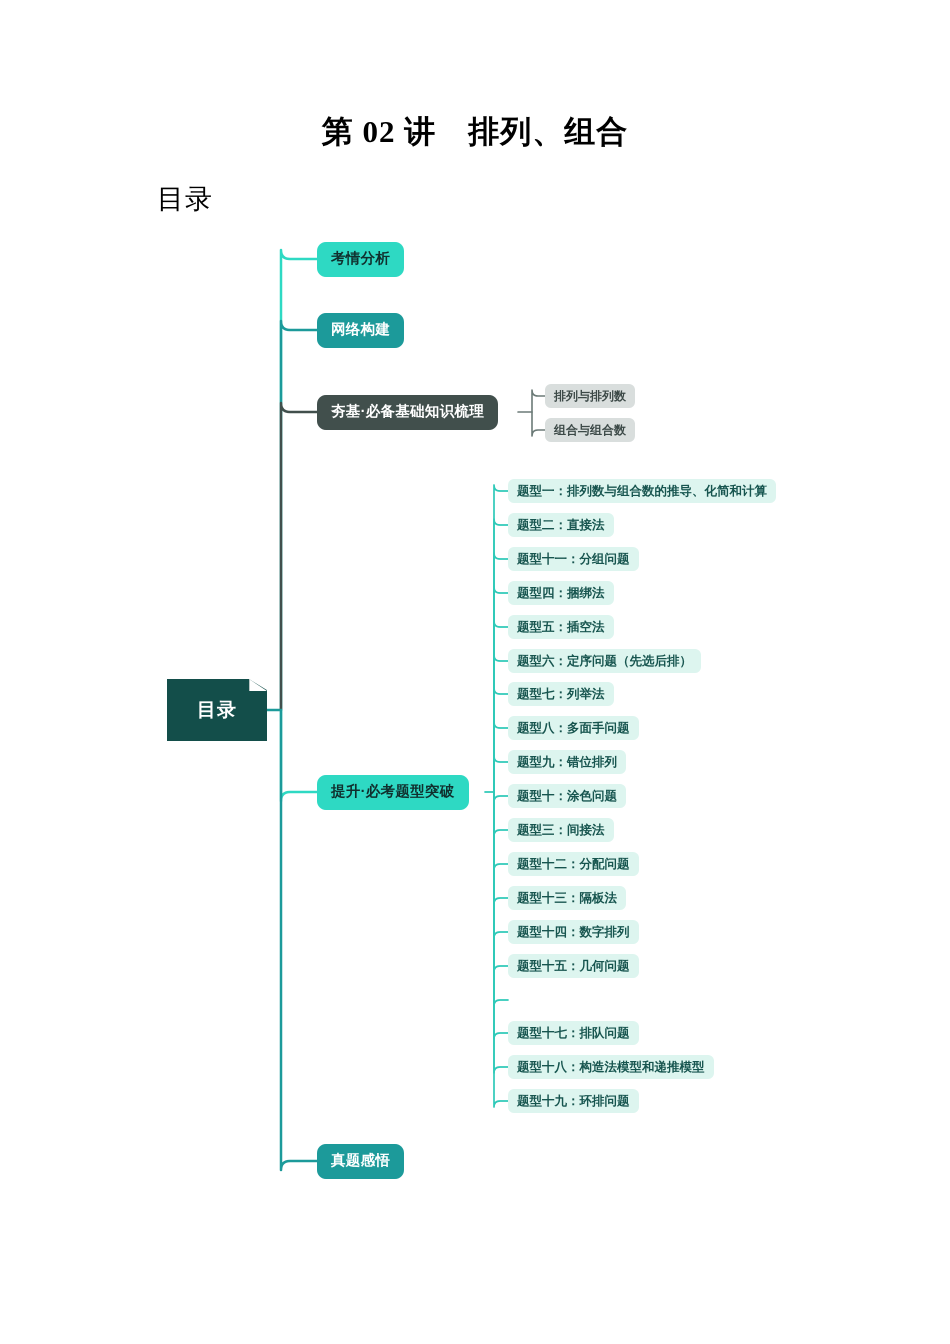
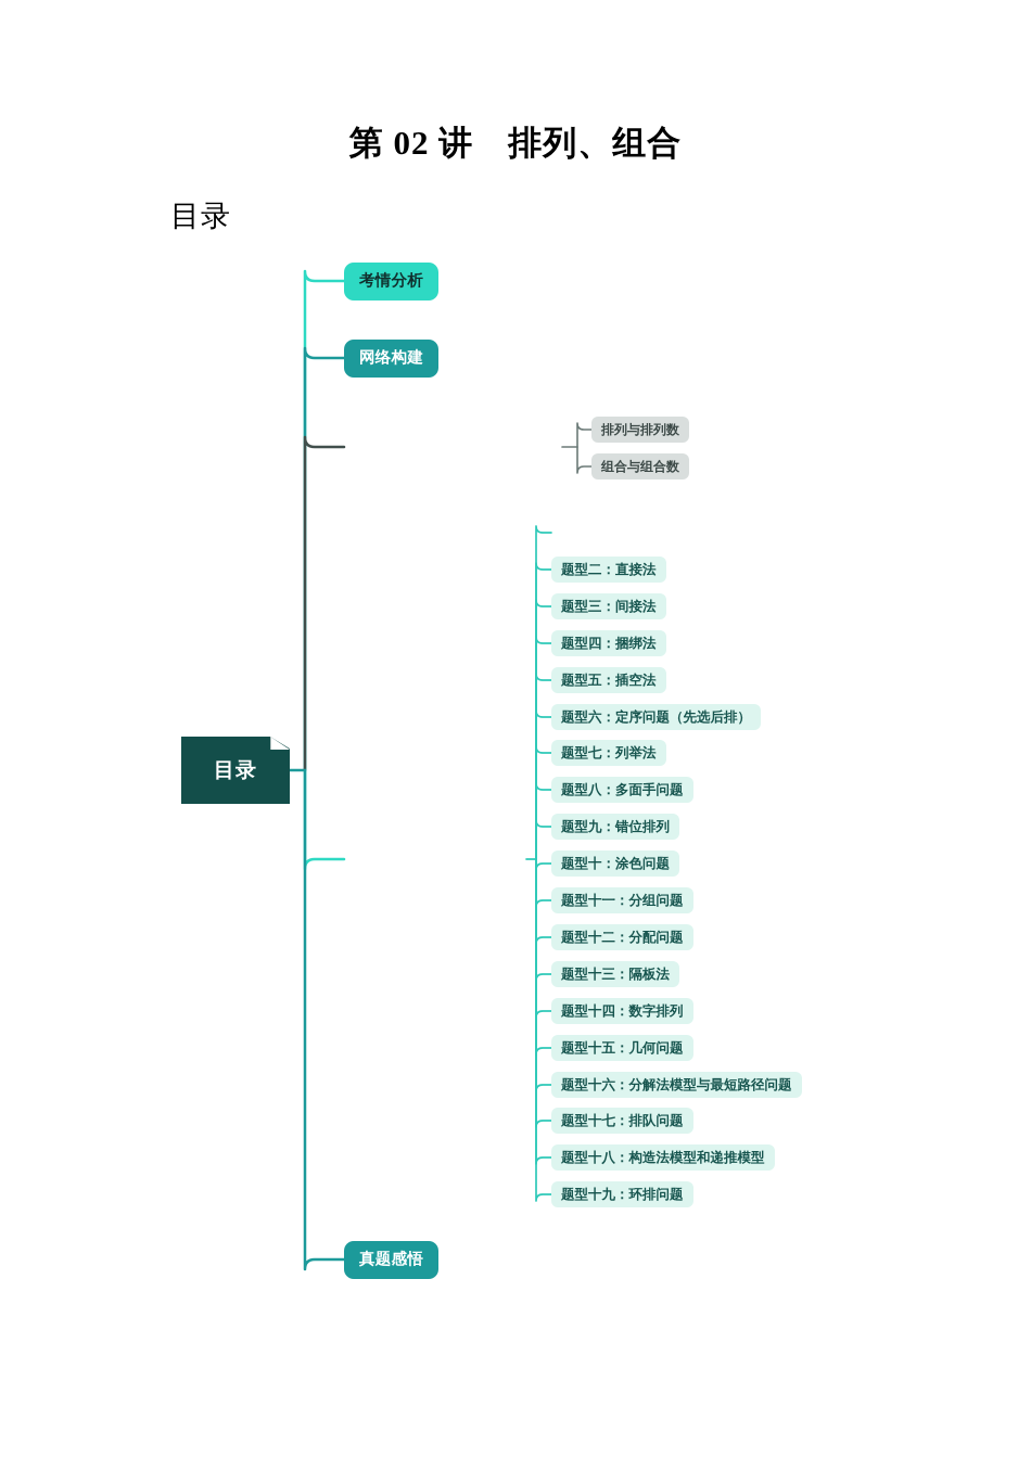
  第 02 讲 排列、组合
  目录
  目录
  考情分析
  网络构建
- 夯基·必备基础知识梳理
- 提升·必考题型突破
  真题感悟
  排列与排列数
  组合与组合数
- 题型一：排列数与组合数的推导、化简和计算
  题型二：直接法
- 题型十一：分组问题
+ 题型三：间接法
  题型四：捆绑法
  题型五：插空法
  题型六：定序问题（先选后排）
  题型七：列举法
  题型八：多面手问题
  题型九：错位排列
  题型十：涂色问题
- 题型三：间接法
+ 题型十一：分组问题
  题型十二：分配问题
  题型十三：隔板法
  题型十四：数字排列
  题型十五：几何问题
+ 题型十六：分解法模型与最短路径问题
  题型十七：排队问题
  题型十八：构造法模型和递推模型
  题型十九：环排问题
